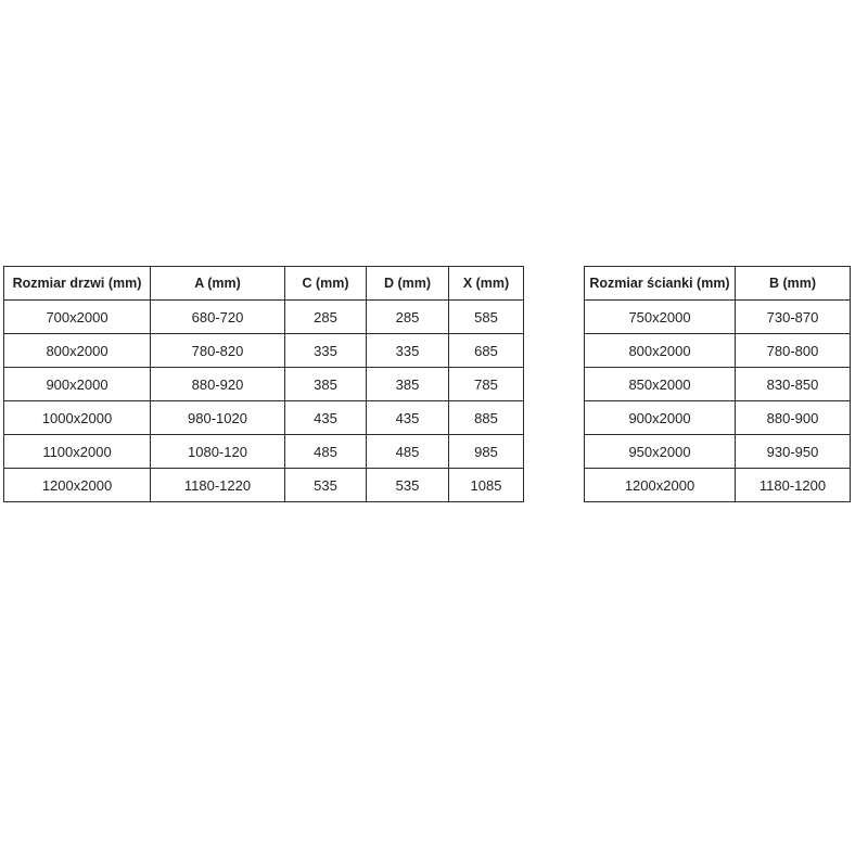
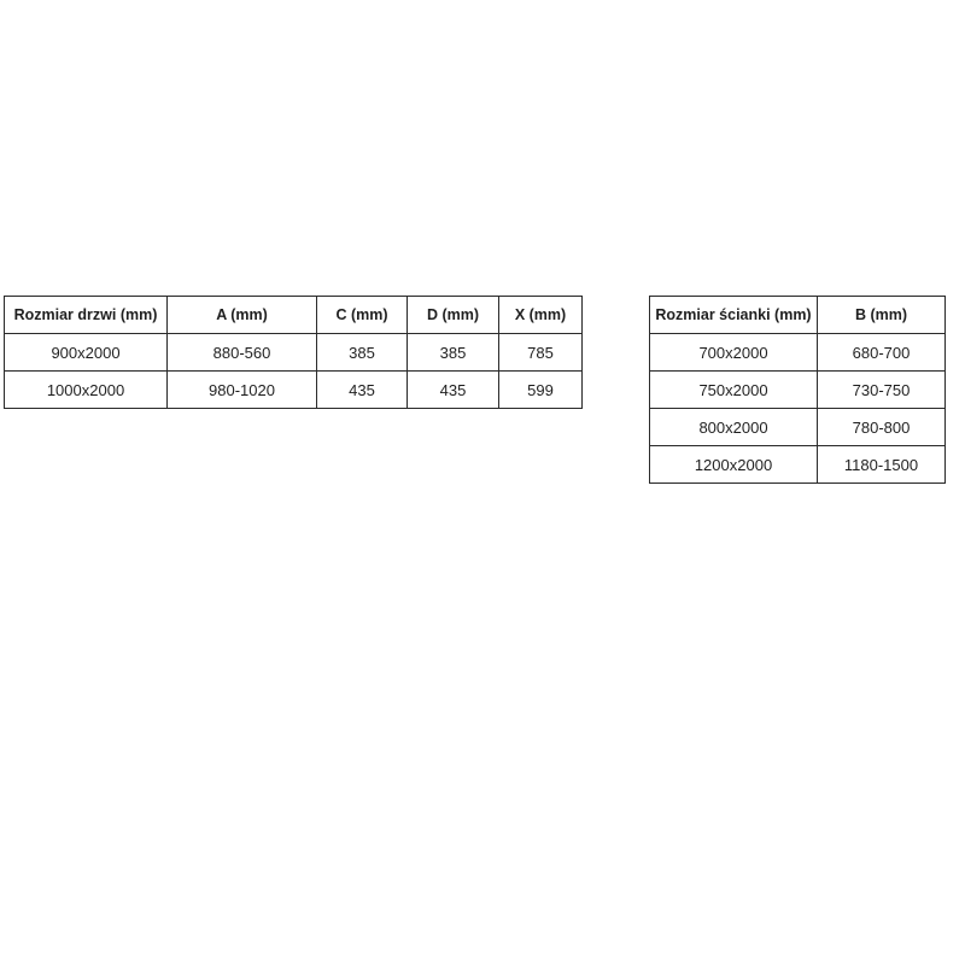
  Rozmiar drzwi (mm)	A (mm)	C (mm)	D (mm)	X (mm)
- 700x2000	680-720	285	285	585
- 800x2000	780-820	335	335	685
- 900x2000	880-920	385	385	785
+ 900x2000	880-560	385	385	785
- 1000x2000	980-1020	435	435	885
+ 1000x2000	980-1020	435	435	599
- 1100x2000	1080-120	485	485	985
- 1200x2000	1180-1220	535	535	1085
  Rozmiar ścianki (mm)	B (mm)
+ 700x2000	680-700
- 750x2000	730-870
+ 750x2000	730-750
  800x2000	780-800
- 850x2000	830-850
- 900x2000	880-900
- 950x2000	930-950
- 1200x2000	1180-1200
+ 1200x2000	1180-1500
